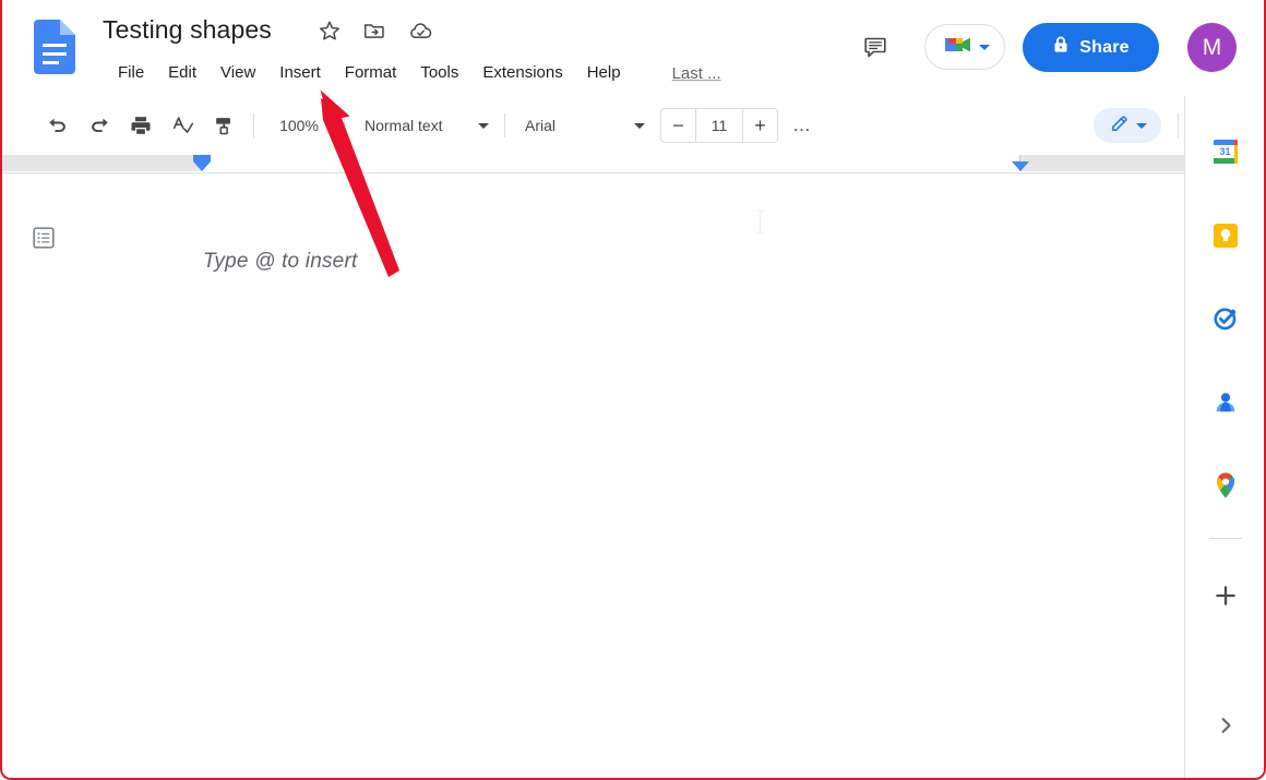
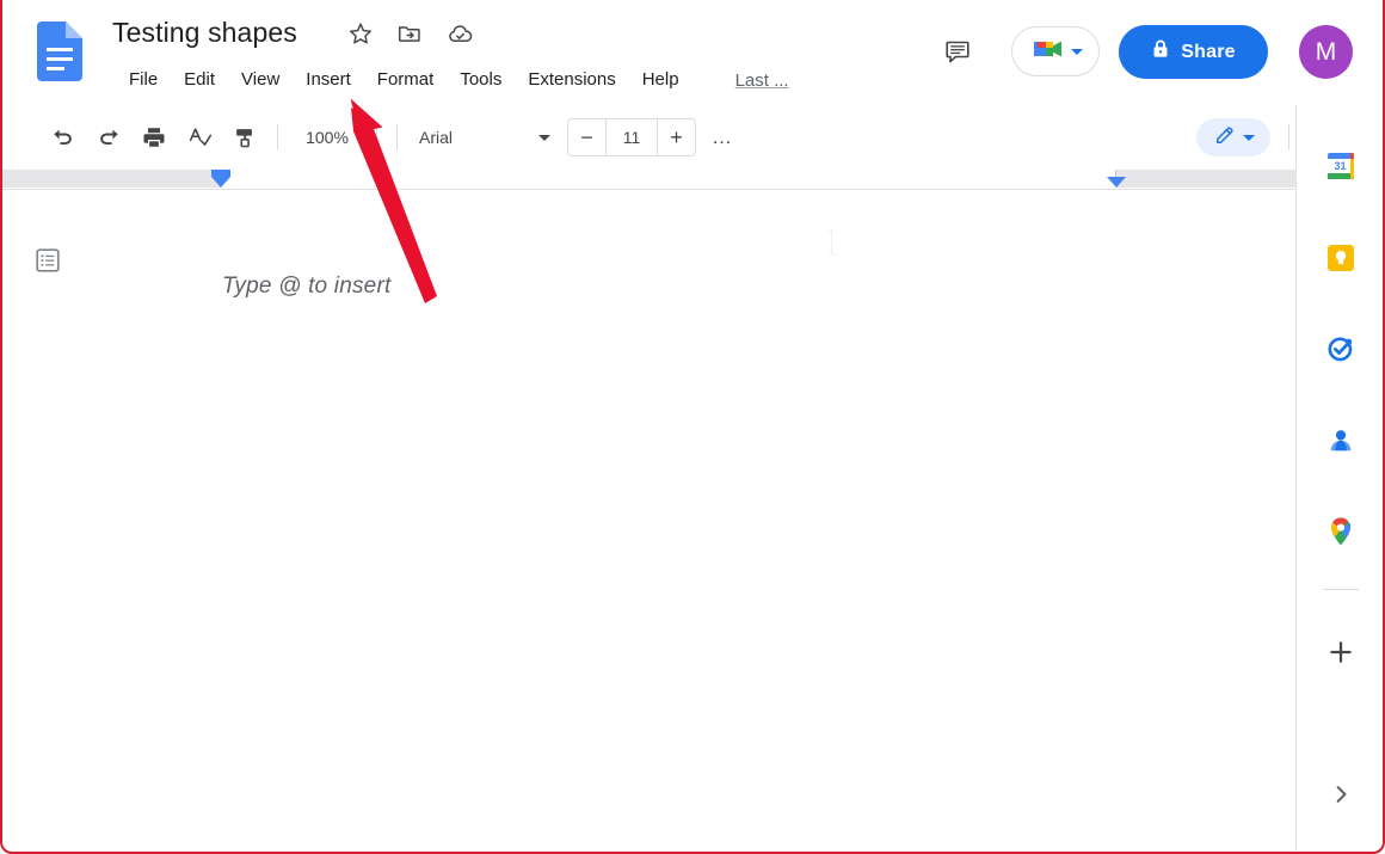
  Testing shapes
  File
  Edit
  View
  Insert
  Format
  Tools
  Extensions
  Help
  Last ...
  Share
  M
  100%
- Normal text
  Arial
  −
  11
  +
  …
  Type @ to insert
  31
